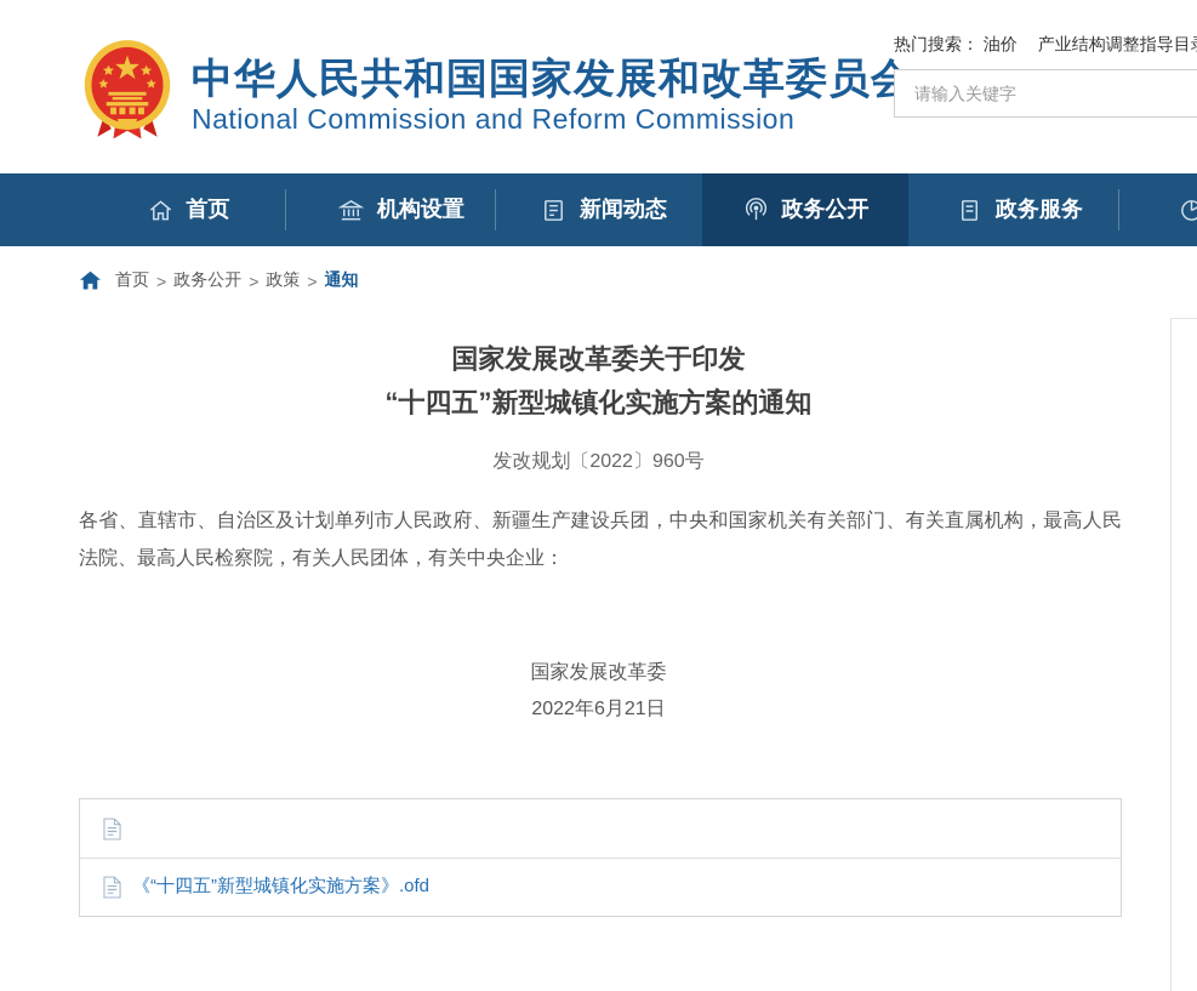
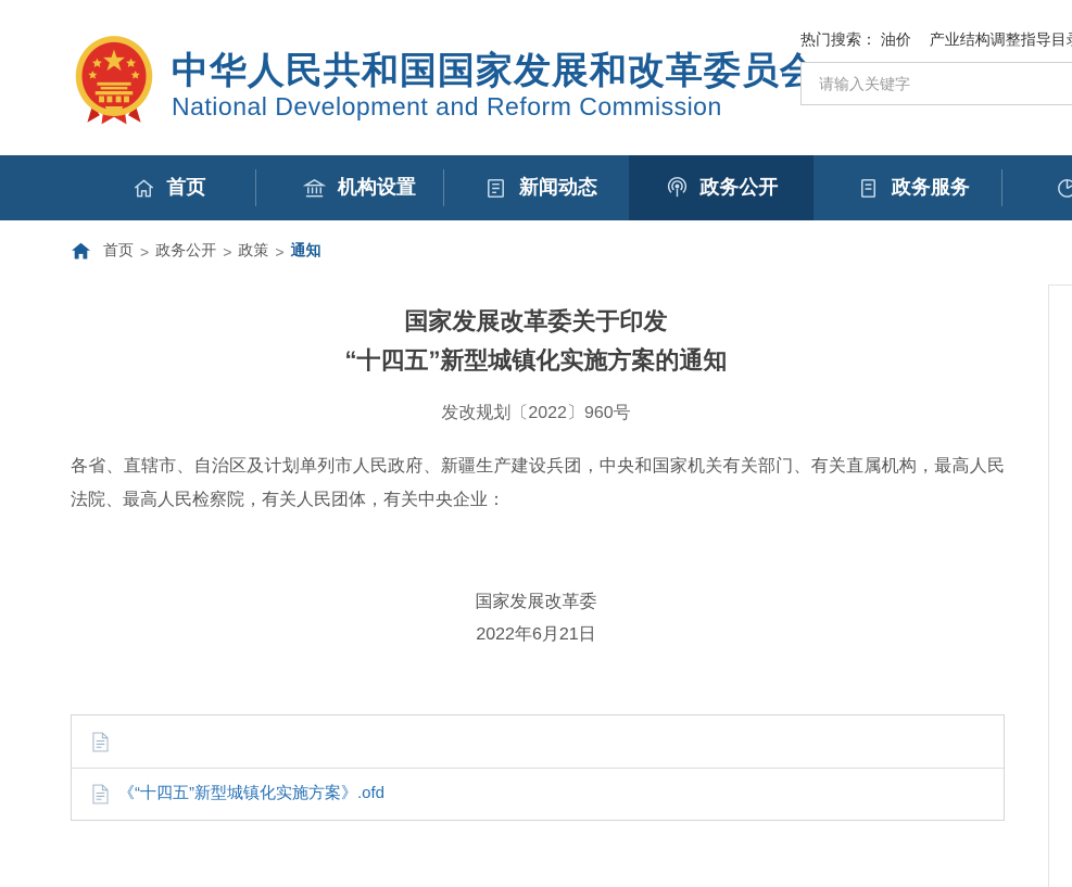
  中华人民共和国国家发展和改革委员会
- National Commission and Reform Commission
+ National Development and Reform Commission
  热门搜索： 油价 产业结构调整指导目
  请输入关键字
  首页
  机构设置
  新闻动态
  政务公开
  政务服务
  首页
  >
  政务公开
  >
  政策
  >
  通知
  国家发展改革委关于印发
  “十四五”新型城镇化实施方案的通知
  发改规划〔2022〕960号
  各省、直辖市、自治区及计划单列市人民政府、新疆生产建设兵团，中央和国家机关有关部门、有关直属机构，最高人民法院、最高人民检察院，有关人民团体，有关中央企业：
  国家发展改革委
  2022年6月21日
  《“十四五”新型城镇化实施方案》.ofd
